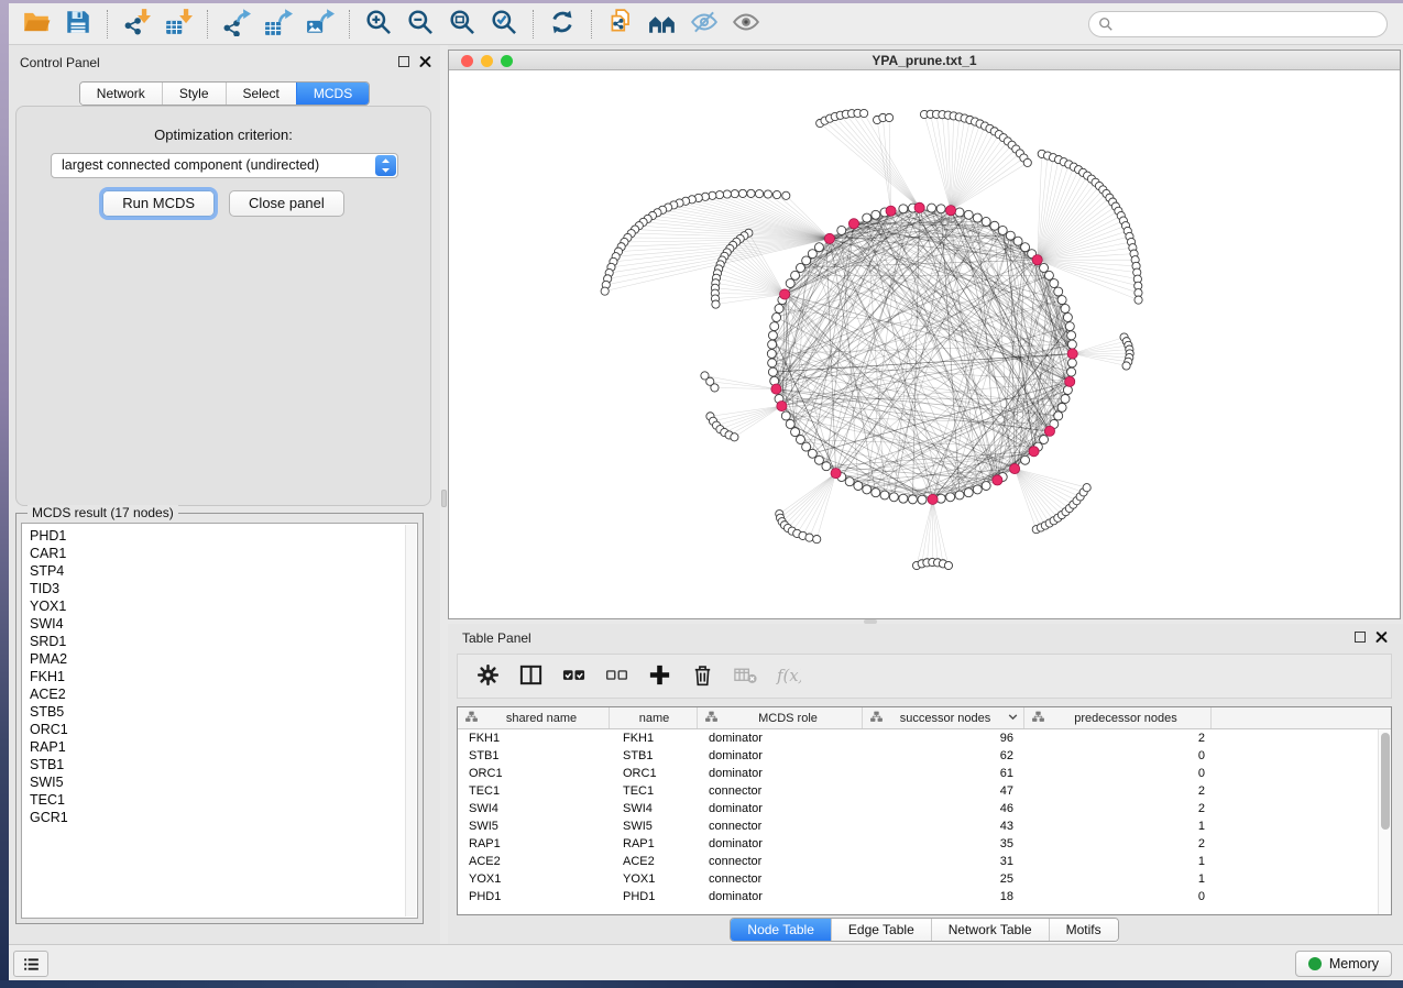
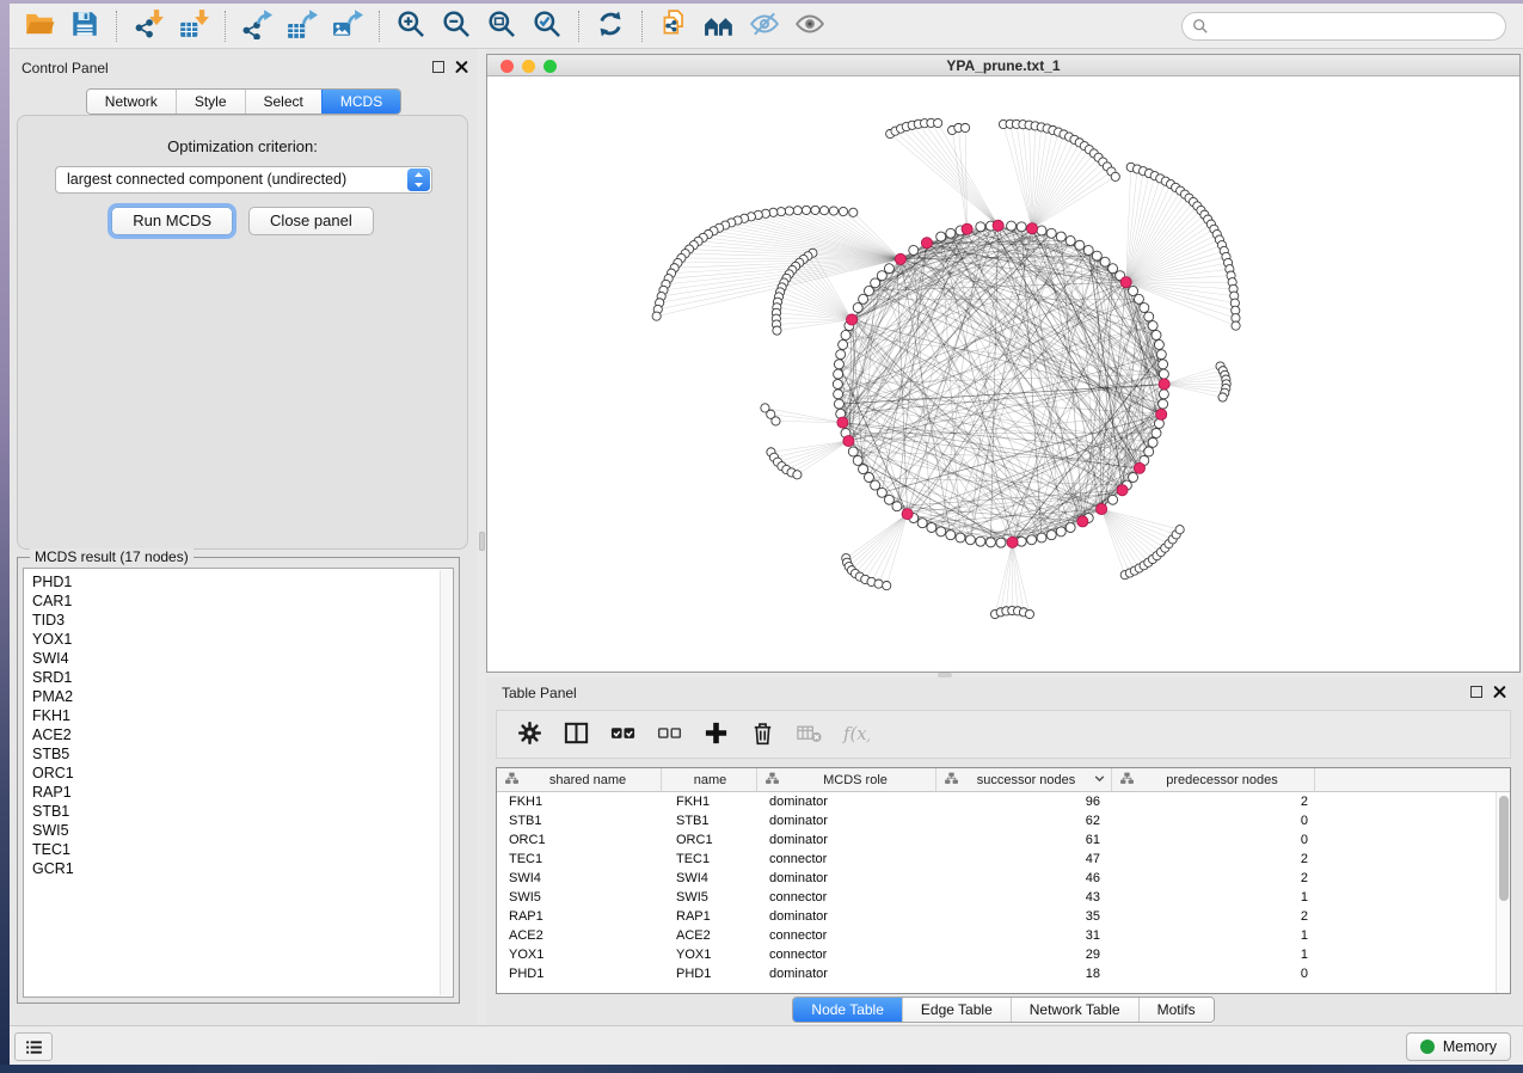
  Control Panel
  Network
  Style
  Select
  MCDS
  Optimization criterion:
  largest connected component (undirected)
  Run MCDS
  Close panel
  MCDS result (17 nodes)
  PHD1
  CAR1
- STP4
  TID3
  YOX1
  SWI4
  SRD1
  PMA2
  FKH1
  ACE2
  STB5
  ORC1
  RAP1
  STB1
  SWI5
  TEC1
  GCR1
  YPA_prune.txt_1
  Table Panel
  f(x
  shared name
  name
  MCDS role
  successor nodes
  predecessor nodes
  FKH1
  FKH1
  dominator
  96
  2
  STB1
  STB1
  dominator
  62
  0
  ORC1
  ORC1
  dominator
  61
  0
  TEC1
  TEC1
  connector
  47
  2
  SWI4
  SWI4
  dominator
  46
  2
  SWI5
  SWI5
  connector
  43
  1
  RAP1
  RAP1
  dominator
  35
  2
  ACE2
  ACE2
  connector
  31
  1
  YOX1
  YOX1
  connector
- 25
+ 29
  1
  PHD1
  PHD1
  dominator
  18
  0
  Node Table
  Edge Table
  Network Table
  Motifs
  Memory
